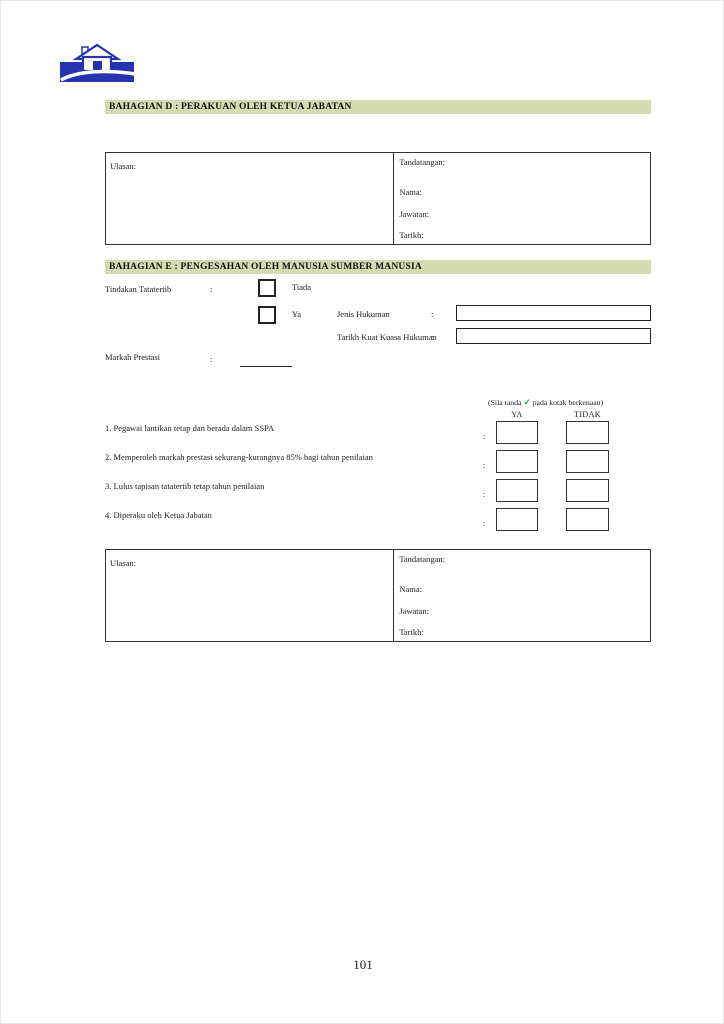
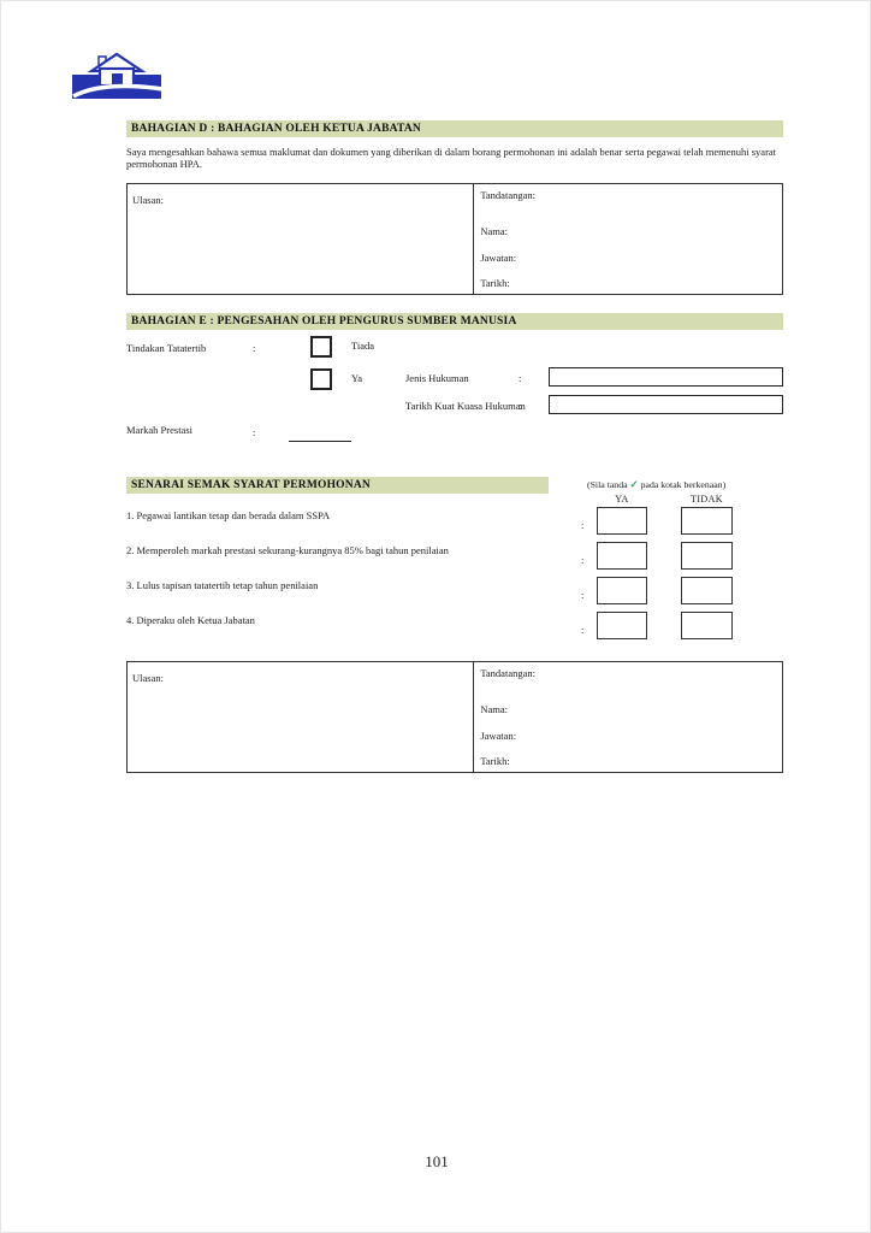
- BAHAGIAN D : PERAKUAN OLEH KETUA JABATAN
+ BAHAGIAN D : BAHAGIAN OLEH KETUA JABATAN
+ Saya mengesahkan bahawa semua maklumat dan dokumen yang diberikan di dalam borang permohonan ini adalah benar serta pegawai telah memenuhi syarat permohonan HPA.
  Ulasan:
  Tandatangan:
  Nama:
  Jawatan:
  Tarikh:
- BAHAGIAN E : PENGESAHAN OLEH MANUSIA SUMBER MANUSIA
+ BAHAGIAN E : PENGESAHAN OLEH PENGURUS SUMBER MANUSIA
  Tindakan Tatatertib
  :
  Tiada
  Ya
  Jenis Hukuman
  :
  Tarikh Kuat Kuasa Hukuman
  :
  Markah Prestasi
  :
+ SENARAI SEMAK SYARAT PERMOHONAN
  (Sila tanda ✓ pada kotak berkenaan)
  YA
  TIDAK
  1. Pegawai lantikan tetap dan berada dalam SSPA
  :
  2. Memperoleh markah prestasi sekurang-kurangnya 85% bagi tahun penilaian
  :
  3. Lulus tapisan tatatertib tetap tahun penilaian
  :
  4. Diperaku oleh Ketua Jabatan
  :
  Ulasan:
  Tandatangan:
  Nama:
  Jawatan:
  Tarikh:
  101
